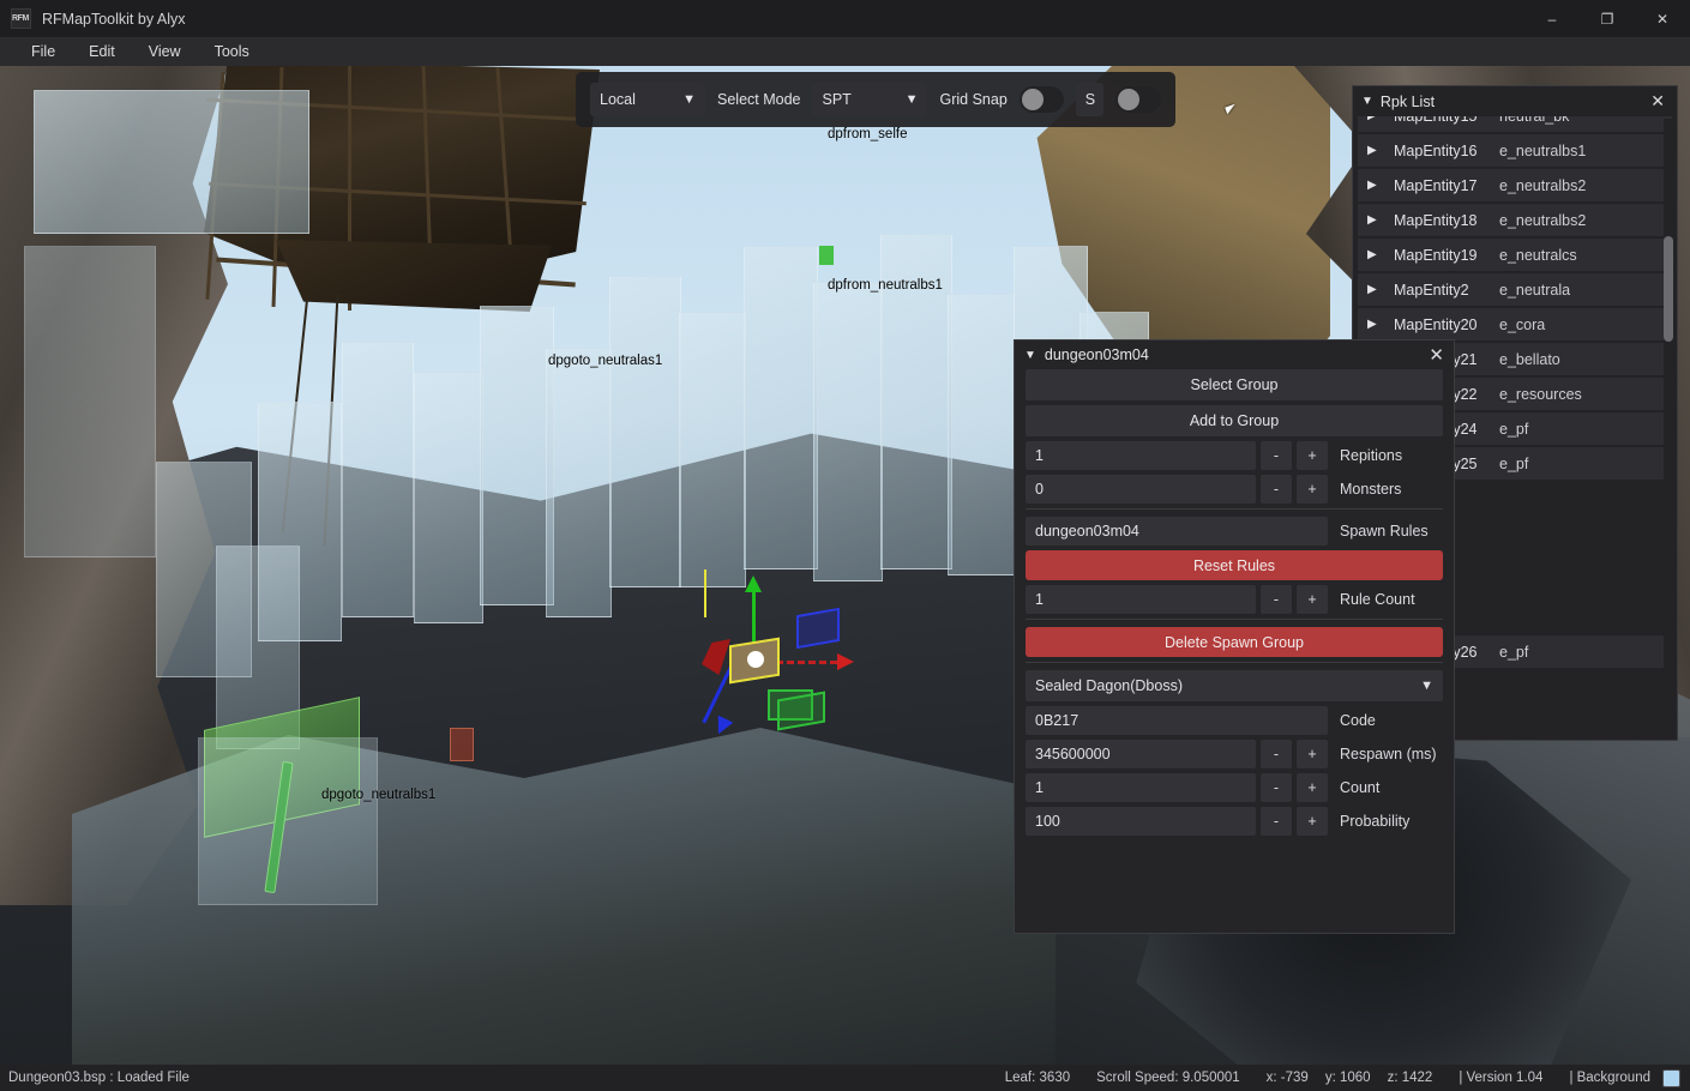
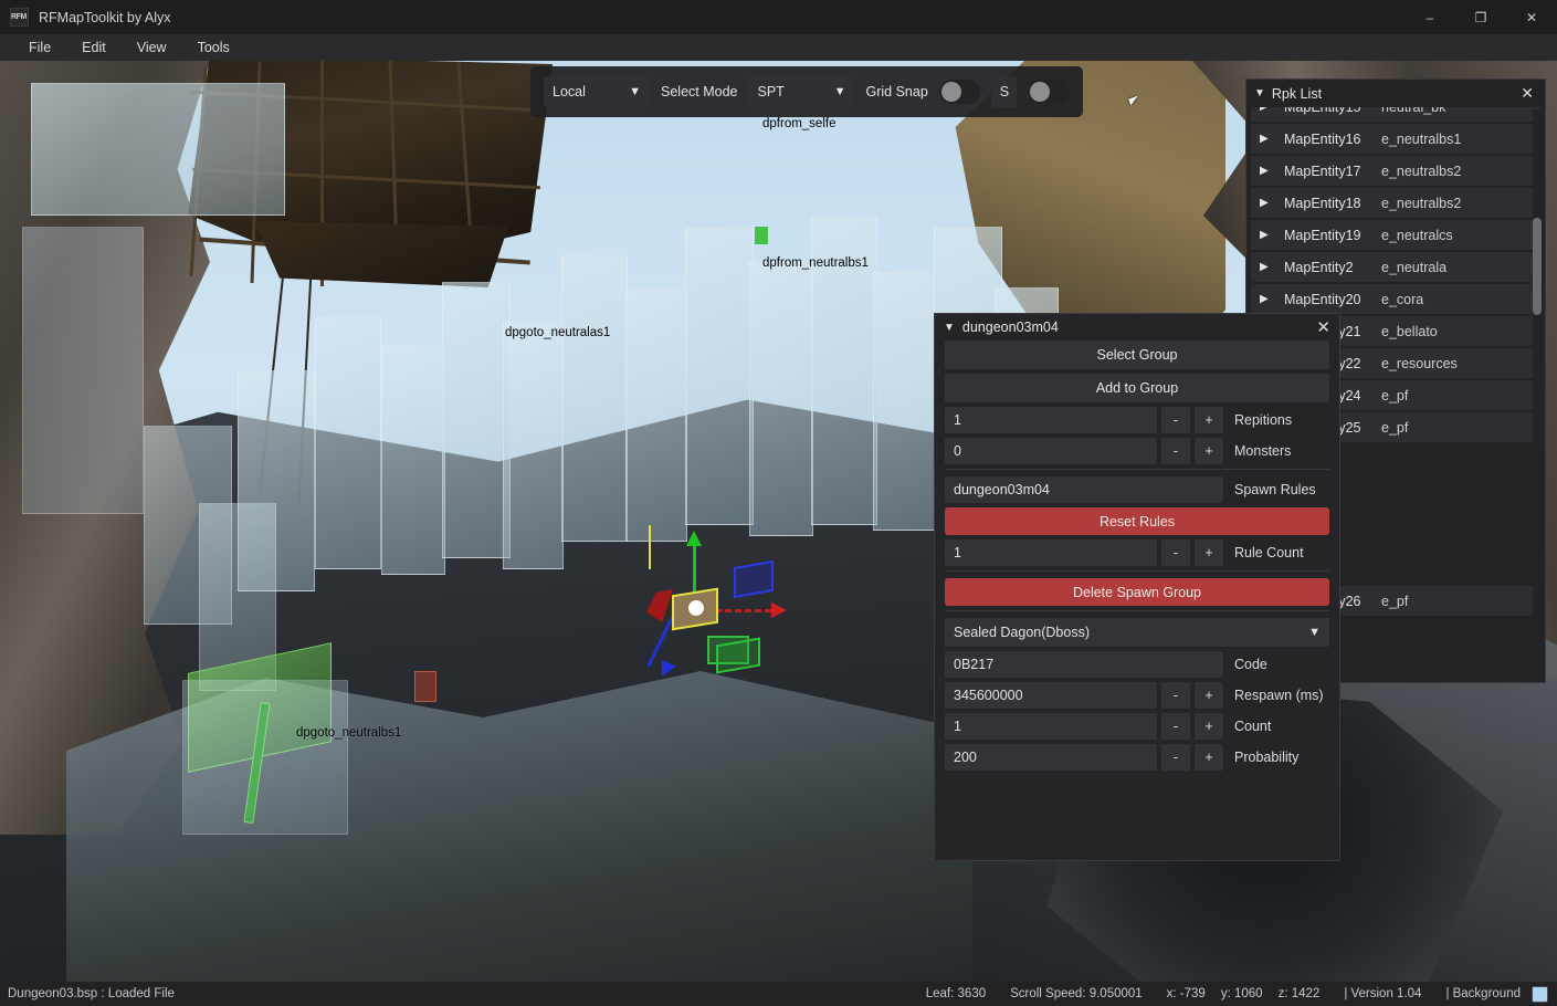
  RFMapToolkit by Alyx
  –
  ❐
  ✕
  File
  Edit
  View
  Tools
  dpfrom_selfe
  dpfrom_neutralbs1
  dpgoto_neutralas1
  dpgoto_neutralbs1
  Local
  ▼
  Select Mode
  SPT
  ▼
  Grid Snap
  S
  ▼
  Rpk List
  ✕
  ▶
  MapEntity15
  neutral_bk
  ▶
  MapEntity16
  e_neutralbs1
  ▶
  MapEntity17
  e_neutralbs2
  ▶
  MapEntity18
  e_neutralbs2
  ▶
  MapEntity19
  e_neutralcs
  ▶
  MapEntity2
  e_neutrala
  ▶
  MapEntity20
  e_cora
  e_bellato
  e_resources
  e_pf
  e_pf
  e_pf
  ▼
  dungeon03m04
  ✕
  Select Group
  Add to Group
  1
  -
  +
  Repitions
  0
  -
  +
  Monsters
  dungeon03m04
  Spawn Rules
  Reset Rules
  1
  -
  +
  Rule Count
  Delete Spawn Group
  Sealed Dagon(Dboss)
  ▼
  0B217
  Code
  345600000
  -
  +
  Respawn (ms)
  1
  -
  +
  Count
- 100
+ 200
  -
  +
  Probability
  Dungeon03.bsp : Loaded File
  Leaf: 3630
  Scroll Speed: 9.050001
  x: -739
  y: 1060
  z: 1422
  | Version 1.04
  | Background
